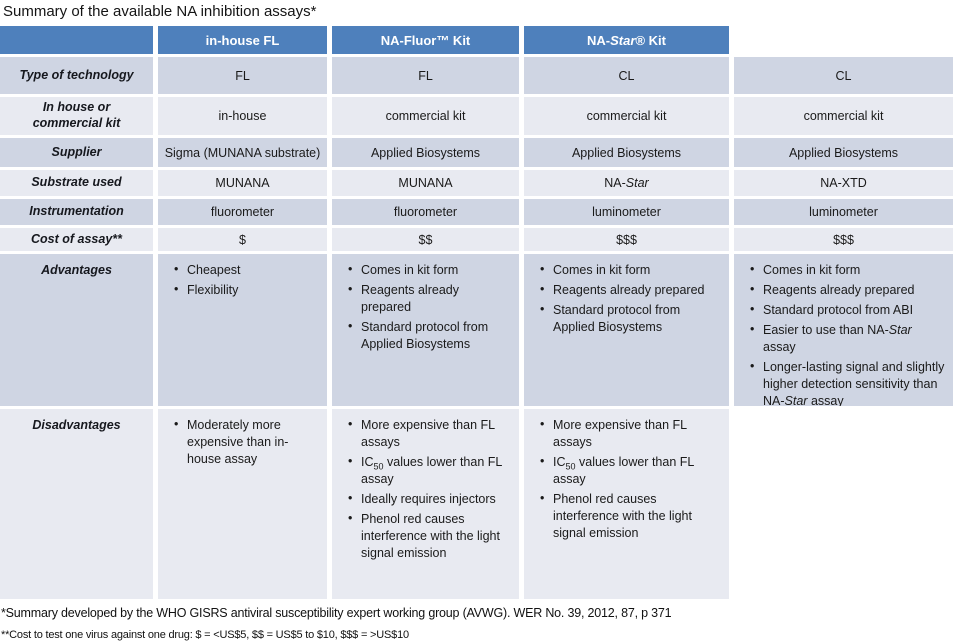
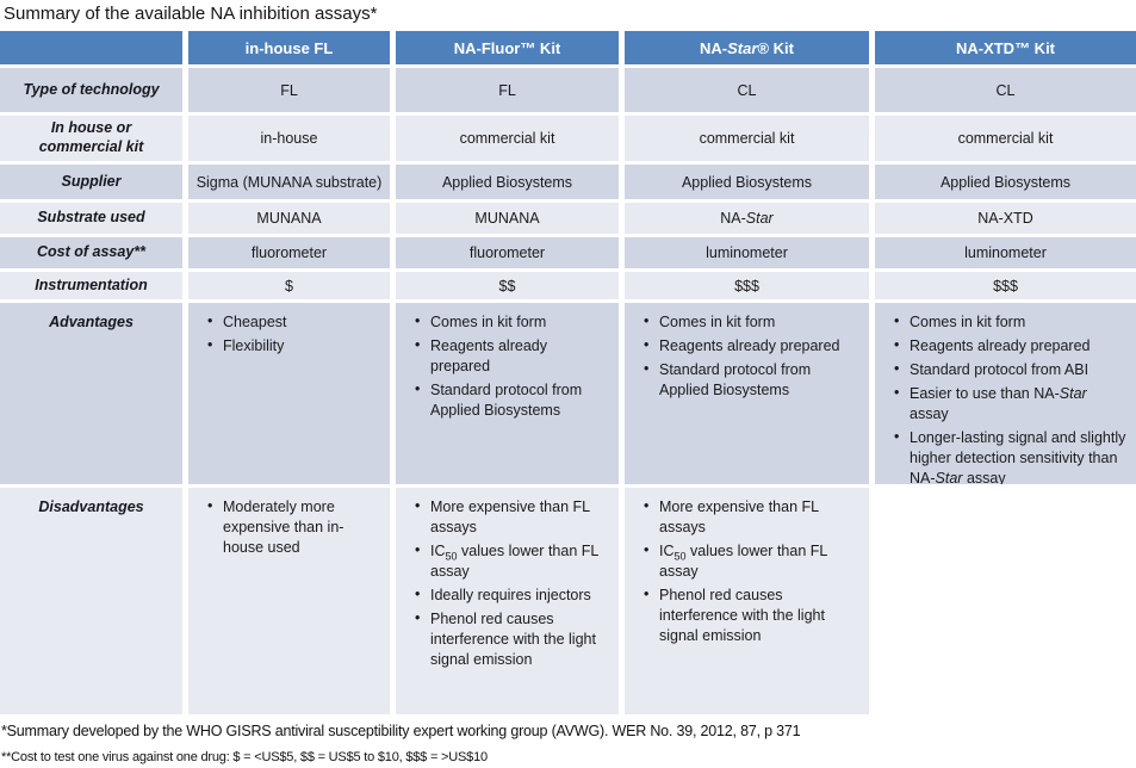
  Summary of the available NA inhibition assays*
  in-house FL
  NA-Fluor™ Kit
  NA-
  Star
  ® Kit
+ NA-XTD™ Kit
  Type of technology
  FL
  FL
  CL
  CL
  In house or commercial kit
  in-house
  commercial kit
  commercial kit
  commercial kit
  Supplier
  Sigma (MUNANA substrate)
  Applied Biosystems
  Applied Biosystems
  Applied Biosystems
  Substrate used
  MUNANA
  MUNANA
  NA-
  Star
  NA-XTD
- Instrumentation
+ Cost of assay**
  fluorometer
  fluorometer
  luminometer
  luminometer
- Cost of assay**
+ Instrumentation
  $
  $$
  $$$
  $$$
  Advantages
  Cheapest
  Flexibility
  Comes in kit form
  Reagents already prepared
  Standard protocol from Applied Biosystems
  Comes in kit form
  Reagents already prepared
  Standard protocol from Applied Biosystems
  Comes in kit form
  Reagents already prepared
  Standard protocol from ABI
  Easier to use than NA-Star assay
  Longer-lasting signal and slightly higher detection sensitivity than NA-Star assay
  Disadvantages
- Moderately more expensive than in-house assay
+ Moderately more expensive than in-house used
  More expensive than FL assays
  IC50 values lower than FL assay
  Ideally requires injectors
  Phenol red causes interference with the light signal emission
  More expensive than FL assays
  IC50 values lower than FL assay
  Phenol red causes interference with the light signal emission
  *Summary developed by the WHO GISRS antiviral susceptibility expert working group (AVWG). WER No. 39, 2012, 87, p 371
  **Cost to test one virus against one drug: $ = <US$5, $$ = US$5 to $10, $$$ = >US$10
